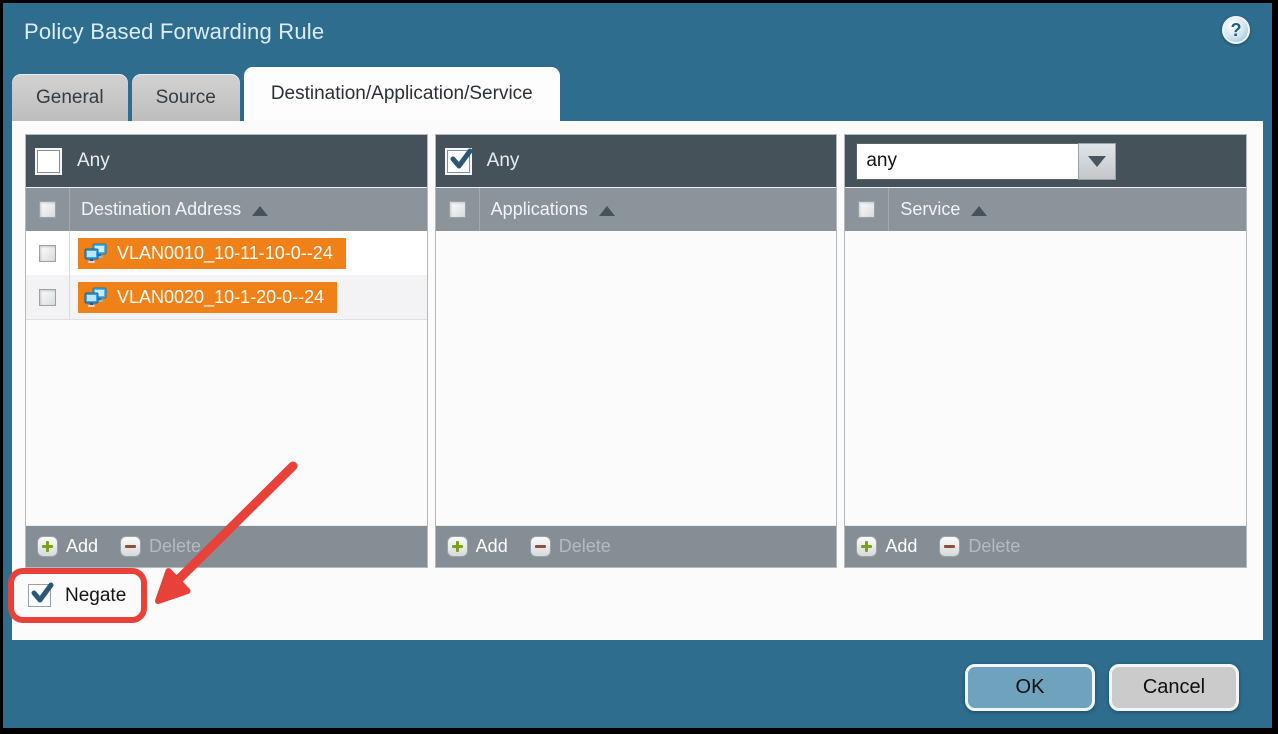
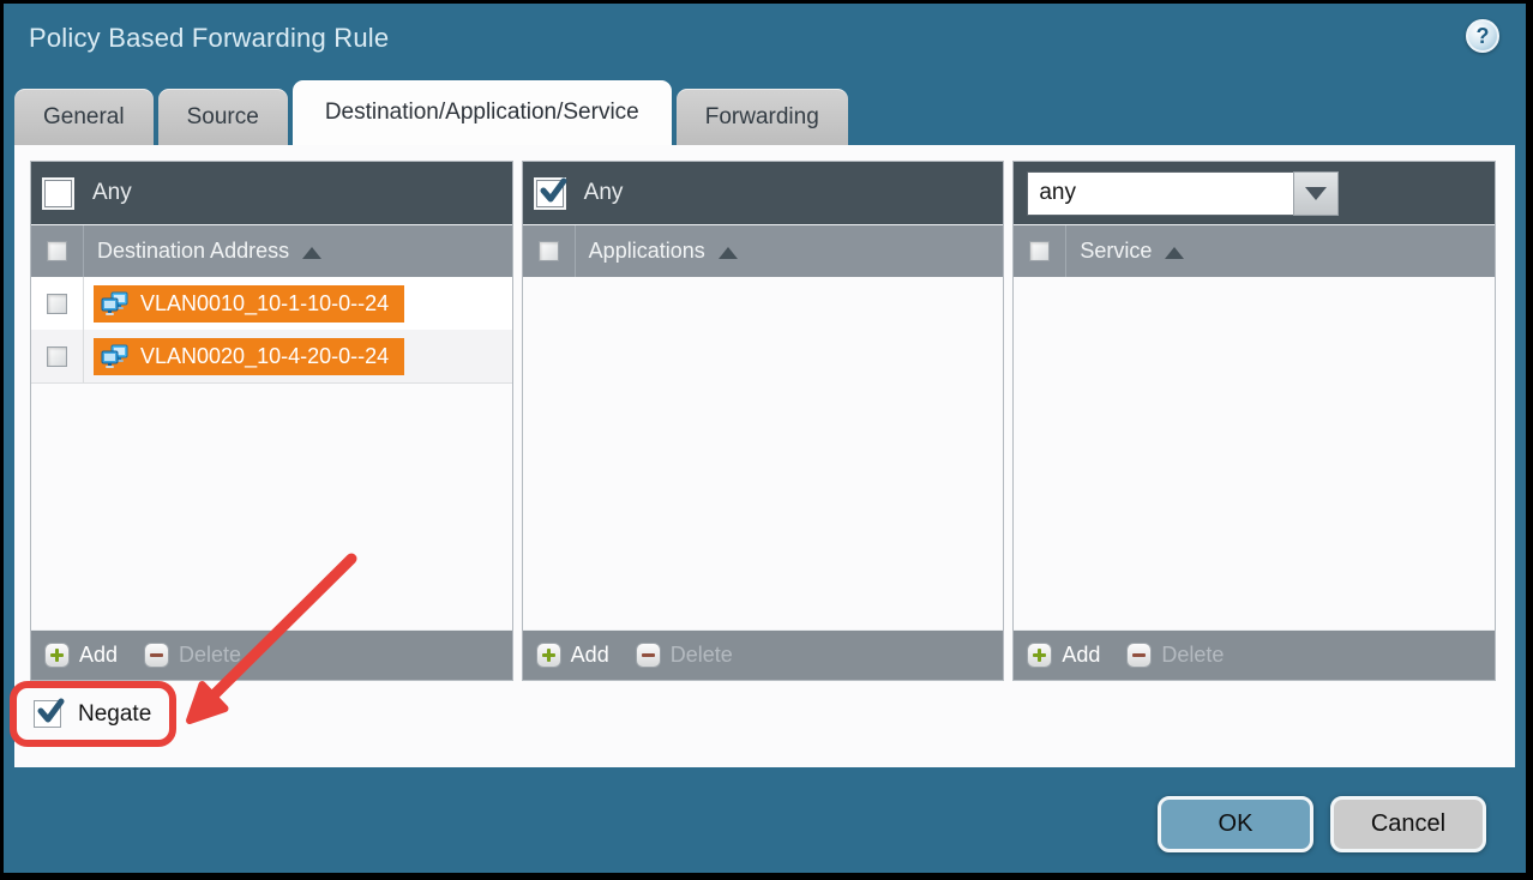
  Policy Based Forwarding Rule
  ?
  General
  Source
  Destination/Application/Service
+ Forwarding
  Any
  Destination Address
- VLAN0010_10-11-10-0--24
+ VLAN0010_10-1-10-0--24
- VLAN0020_10-1-20-0--24
+ VLAN0020_10-4-20-0--24
  Add
  Delete
  Any
  Applications
  Add
  Delete
  any
  Service
  Add
  Delete
  Negate
  OK
  Cancel
